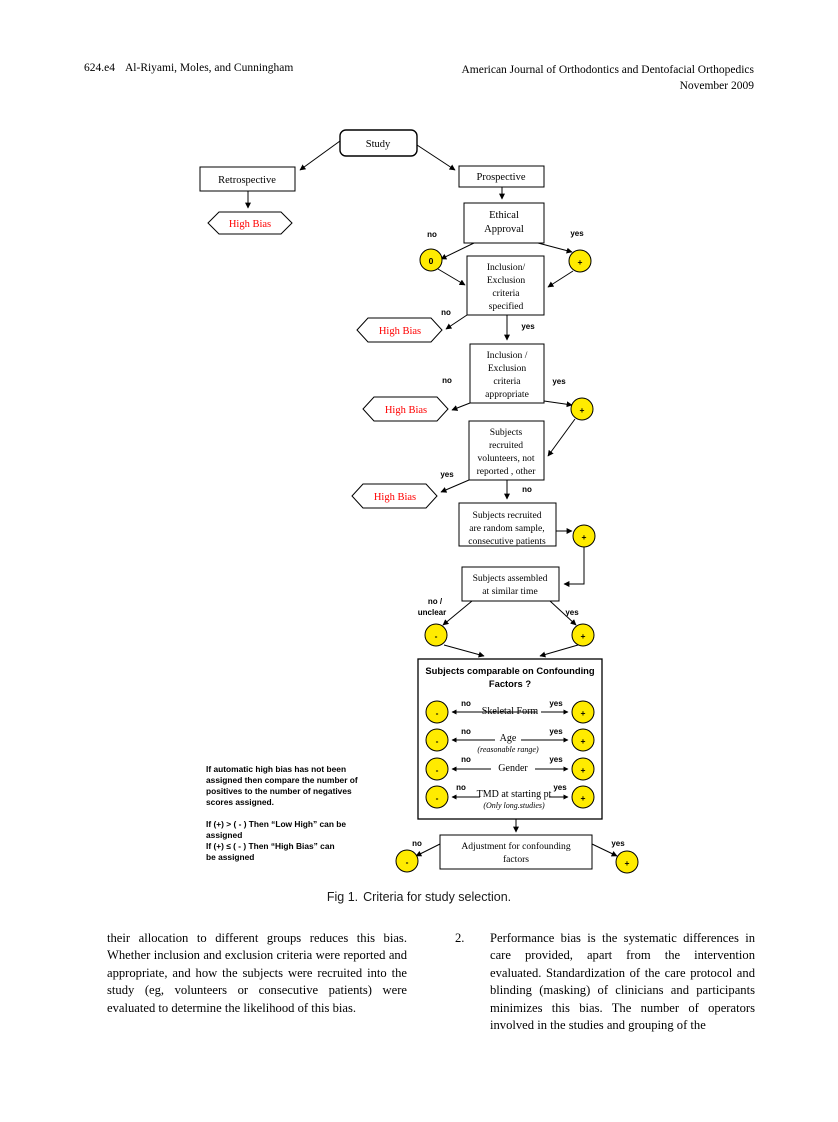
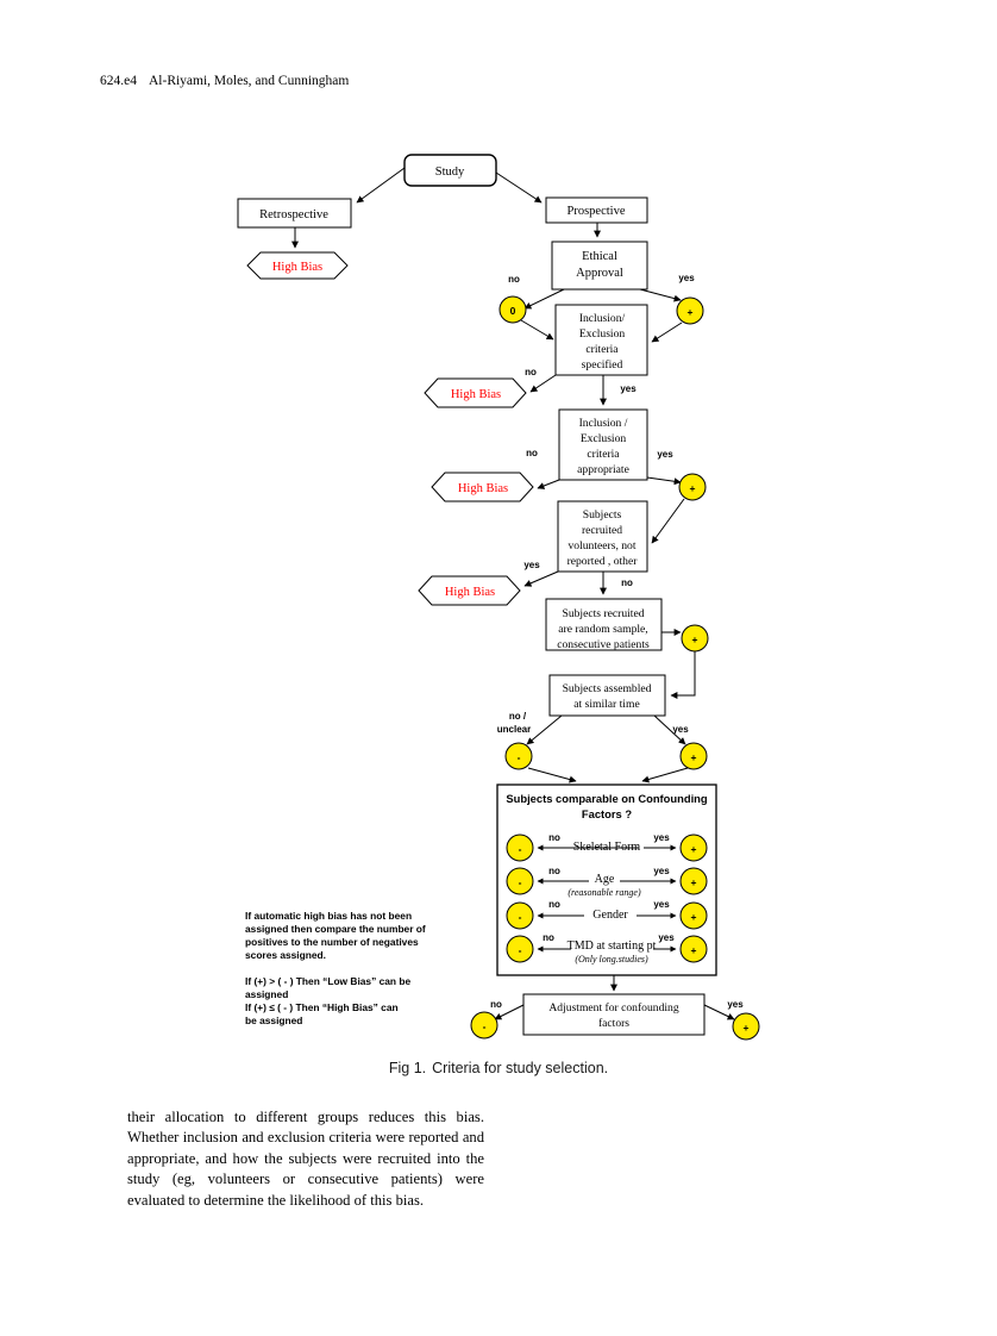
  624.e4 Al-Riyami, Moles, and Cunningham
- American Journal of Orthodontics and Dentofacial Orthopedics
- November 2009
  Study
  Retrospective
  Prospective
  Ethical
  Approval
  Inclusion/
  Exclusion
  criteria
  specified
  Inclusion /
  Exclusion
  criteria
  appropriate
  Subjects
  recruited
  volunteers, not
  reported , other
  Subjects recruited
  are random sample,
  consecutive patients
  Subjects assembled
  at similar time
  Adjustment for confounding
  factors
  High Bias
  High Bias
  High Bias
  High Bias
  0
  +
  +
  +
  -
  +
  -
  +
  no
  yes
  no
  yes
  no
  yes
  yes
  no
  no /
  unclear
  yes
  no
  yes
  Subjects comparable on Confounding
  Factors ?
  Skeletal Form
  no
  yes
  -
  +
  Age
  (reasonable range)
  no
  yes
  -
  +
  Gender
  no
  yes
  -
  +
  TMD at starting pt
  (Only long.studies)
  no
  yes
  -
  +
  If automatic high bias has not been
  assigned then compare the number of
  positives to the number of negatives
  scores assigned.
- If (+) > ( - ) Then “Low High” can be
+ If (+) > ( - ) Then “Low Bias” can be
  assigned
  If (+) ≤ ( - ) Then “High Bias” can
  be assigned
  Fig 1. Criteria for study selection.
  their allocation to different groups reduces this bias. Whether inclusion and exclusion criteria were reported and appropriate, and how the subjects were recruited into the study (eg, volunteers or consecutive patients) were evaluated to determine the likelihood of this bias.
- 2.
- Performance bias is the systematic differences in care provided, apart from the intervention evaluated. Standardization of the care protocol and blinding (masking) of clinicians and participants minimizes this bias. The number of operators involved in the studies and grouping of the
